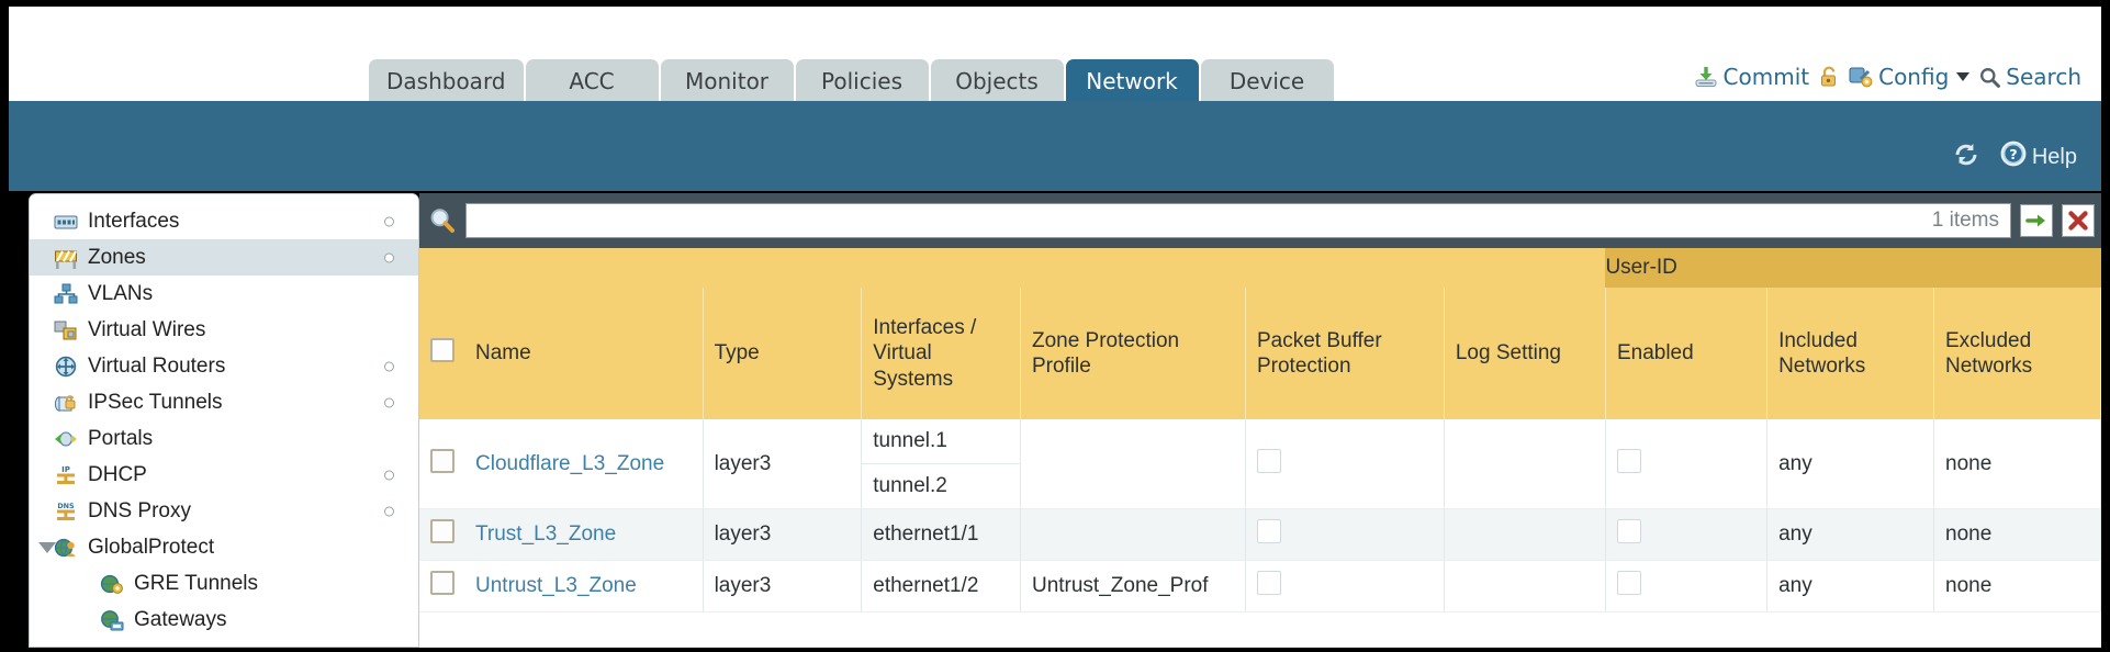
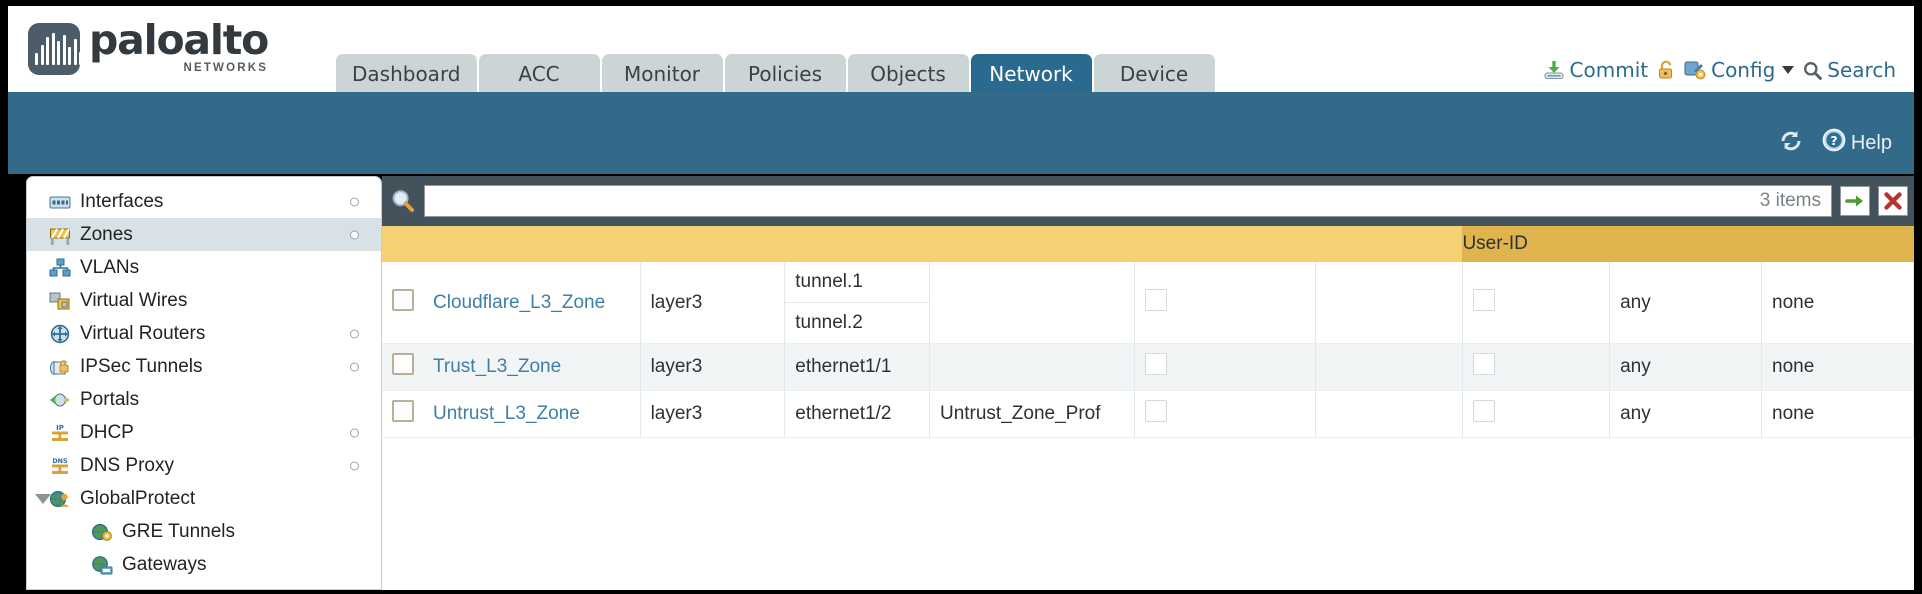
+ paloalto
+ NETWORKS
  Dashboard
  ACC
  Monitor
  Policies
  Objects
  Network
  Device
  Commit
  Config
  Search
  ?
  Help
  Interfaces
  Zones
  VLANs
  Virtual Wires
  Virtual Routers
  IPSec Tunnels
  Portals
  IP
  DHCP
  DNS
  DNS Proxy
  GlobalProtect
  GRE Tunnels
  Gateways
- 1 items
+ 3 items
  							User-ID
- 	Name	Type	Interfaces / Virtual Systems	Zone Protection Profile	Packet Buffer Protection	Log Setting	Enabled	Included Networks	Excluded Networks
  	Cloudflare_L3_Zone	layer3	tunnel.1tunnel.2					any	none
  	Trust_L3_Zone	layer3	ethernet1/1					any	none
  	Untrust_L3_Zone	layer3	ethernet1/2	Untrust_Zone_Prof				any	none
